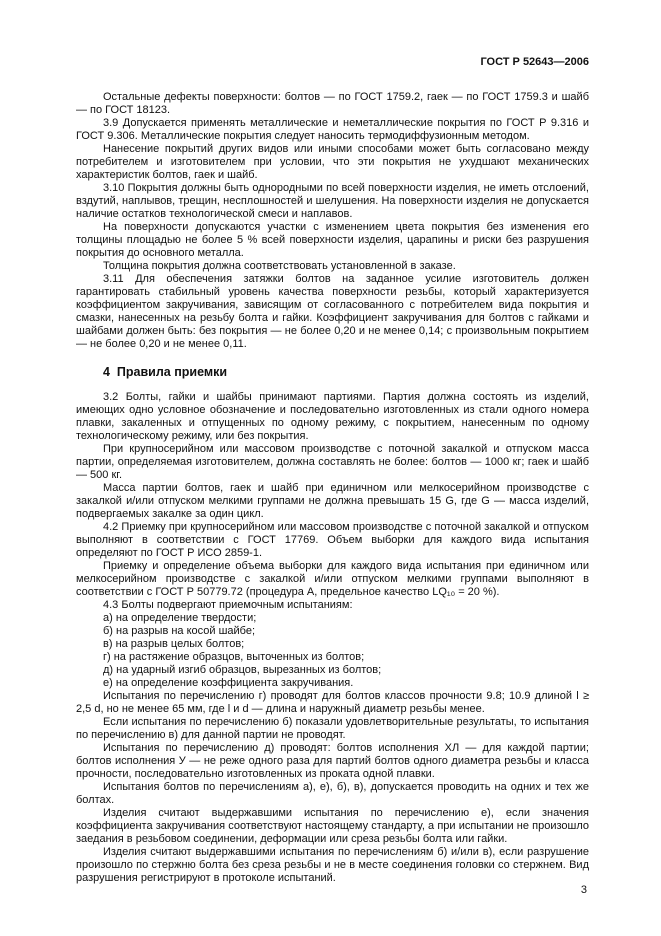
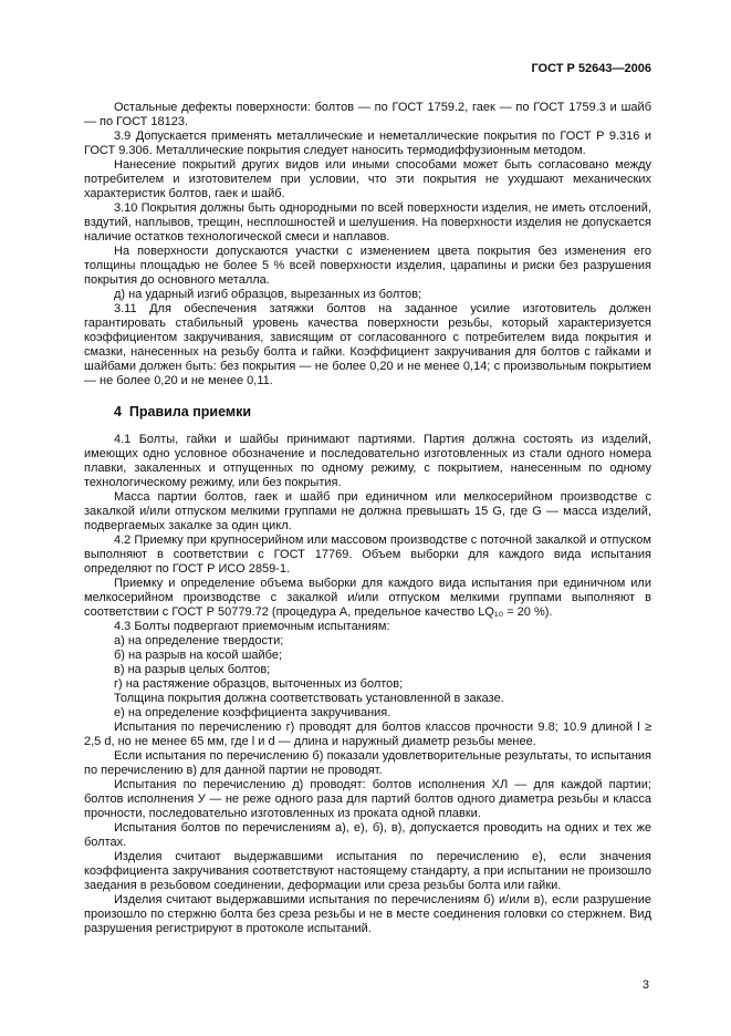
  ГОСТ Р 52643—2006
  Остальные дефекты поверхности: болтов — по ГОСТ 1759.2, гаек — по ГОСТ 1759.3 и шайб — по ГОСТ 18123.
  3.9 Допускается применять металлические и неметаллические покрытия по ГОСТ Р 9.316 и ГОСТ 9.306. Металлические покрытия следует наносить термодиффузионным методом.
  Нанесение покрытий других видов или иными способами может быть согласовано между потребителем и изготовителем при условии, что эти покрытия не ухудшают механических характеристик болтов, гаек и шайб.
  3.10 Покрытия должны быть однородными по всей поверхности изделия, не иметь отслоений, вздутий, наплывов, трещин, несплошностей и шелушения. На поверхности изделия не допускается наличие остатков технологической смеси и наплавов.
  На поверхности допускаются участки с изменением цвета покрытия без изменения его толщины площадью не более 5 % всей поверхности изделия, царапины и риски без разрушения покрытия до основного металла.
- Толщина покрытия должна соответствовать установленной в заказе.
+ д) на ударный изгиб образцов, вырезанных из болтов;
  3.11 Для обеспечения затяжки болтов на заданное усилие изготовитель должен гарантировать стабильный уровень качества поверхности резьбы, который характеризуется коэффициентом закручивания, зависящим от согласованного с потребителем вида покрытия и смазки, нанесенных на резьбу болта и гайки. Коэффициент закручивания для болтов с гайками и шайбами должен быть: без покрытия — не более 0,20 и не менее 0,14; с произвольным покрытием — не более 0,20 и не менее 0,11.
  4 Правила приемки
- 3.2 Болты, гайки и шайбы принимают партиями. Партия должна состоять из изделий, имеющих одно условное обозначение и последовательно изготовленных из стали одного номера плавки, закаленных и отпущенных по одному режиму, с покрытием, нанесенным по одному технологическому режиму, или без покрытия.
+ 4.1 Болты, гайки и шайбы принимают партиями. Партия должна состоять из изделий, имеющих одно условное обозначение и последовательно изготовленных из стали одного номера плавки, закаленных и отпущенных по одному режиму, с покрытием, нанесенным по одному технологическому режиму, или без покрытия.
- При крупносерийном или массовом производстве с поточной закалкой и отпуском масса партии, определяемая изготовителем, должна составлять не более: болтов — 1000 кг; гаек и шайб — 500 кг.
  Масса партии болтов, гаек и шайб при единичном или мелкосерийном производстве с закалкой и/или отпуском мелкими группами не должна превышать 15 G, где G — масса изделий, подвергаемых закалке за один цикл.
  4.2 Приемку при крупносерийном или массовом производстве с поточной закалкой и отпуском выполняют в соответствии с ГОСТ 17769. Объем выборки для каждого вида испытания определяют по ГОСТ Р ИСО 2859-1.
  Приемку и определение объема выборки для каждого вида испытания при единичном или мелкосерийном производстве с закалкой и/или отпуском мелкими группами выполняют в соответствии с ГОСТ Р 50779.72 (процедура А, предельное качество LQ₁₀ = 20 %).
  4.3 Болты подвергают приемочным испытаниям:
  а) на определение твердости;
  б) на разрыв на косой шайбе;
  в) на разрыв целых болтов;
  г) на растяжение образцов, выточенных из болтов;
- д) на ударный изгиб образцов, вырезанных из болтов;
+ Толщина покрытия должна соответствовать установленной в заказе.
  е) на определение коэффициента закручивания.
  Испытания по перечислению г) проводят для болтов классов прочности 9.8; 10.9 длиной l ≥ 2,5 d, но не менее 65 мм, где l и d — длина и наружный диаметр резьбы менее.
  Если испытания по перечислению б) показали удовлетворительные результаты, то испытания по перечислению в) для данной партии не проводят.
  Испытания по перечислению д) проводят: болтов исполнения ХЛ — для каждой партии; болтов исполнения У — не реже одного раза для партий болтов одного диаметра резьбы и класса прочности, последовательно изготовленных из проката одной плавки.
  Испытания болтов по перечислениям а), е), б), в), допускается проводить на одних и тех же болтах.
  Изделия считают выдержавшими испытания по перечислению е), если значения коэффициента закручивания соответствуют настоящему стандарту, а при испытании не произошло заедания в резьбовом соединении, деформации или среза резьбы болта или гайки.
  Изделия считают выдержавшими испытания по перечислениям б) и/или в), если разрушение произошло по стержню болта без среза резьбы и не в месте соединения головки со стержнем. Вид разрушения регистрируют в протоколе испытаний.
  3
